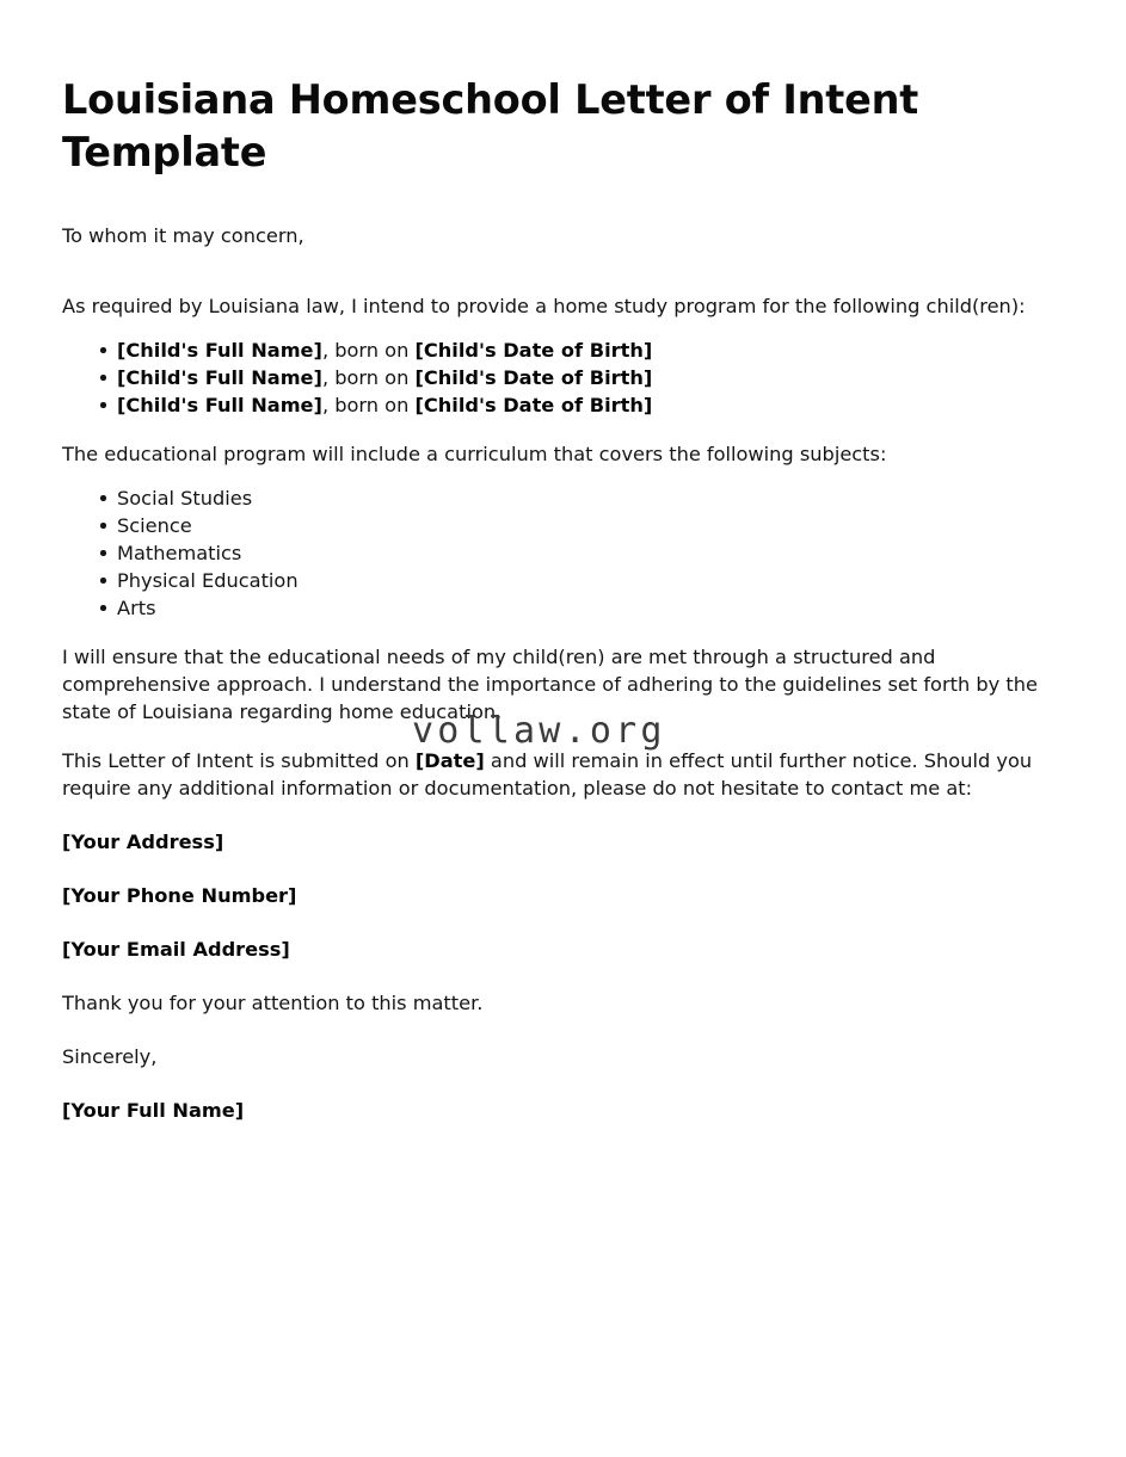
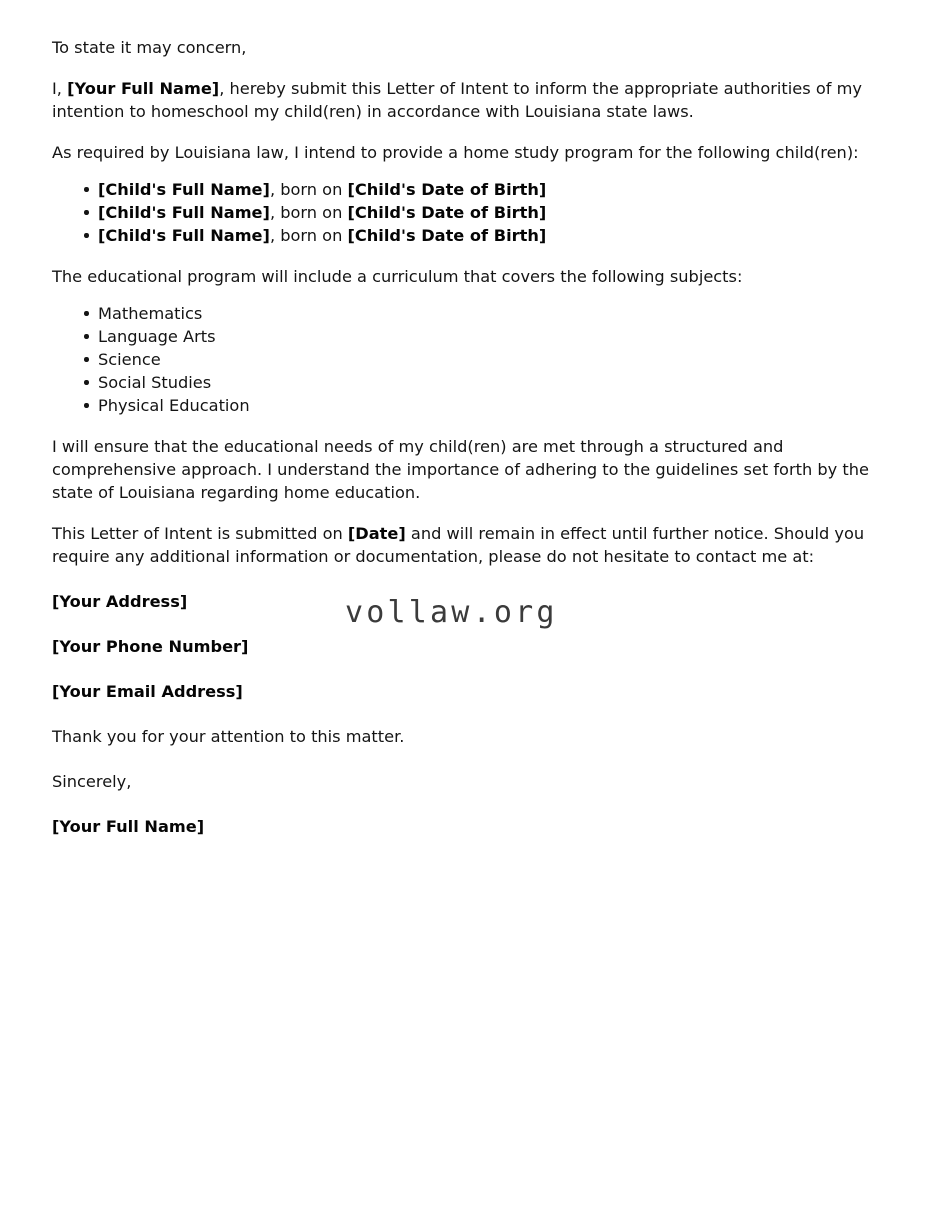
- Louisiana Homeschool Letter of Intent Template
- To whom it may concern,
+ To state it may concern,
+ I, [Your Full Name], hereby submit this Letter of Intent to inform the appropriate authorities of my intention to homeschool my child(ren) in accordance with Louisiana state laws.
  As required by Louisiana law, I intend to provide a home study program for the following child(ren):
  [Child's Full Name], born on [Child's Date of Birth]
  [Child's Full Name], born on [Child's Date of Birth]
  [Child's Full Name], born on [Child's Date of Birth]
  The educational program will include a curriculum that covers the following subjects:
- Social Studies
+ Mathematics
+ Language Arts
  Science
- Mathematics
+ Social Studies
  Physical Education
- Arts
  I will ensure that the educational needs of my child(ren) are met through a structured and comprehensive approach. I understand the importance of adhering to the guidelines set forth by the state of Louisiana regarding home education.
  This Letter of Intent is submitted on [Date] and will remain in effect until further notice. Should you require any additional information or documentation, please do not hesitate to contact me at:
  [Your Address]
  [Your Phone Number]
  [Your Email Address]
  Thank you for your attention to this matter.
  Sincerely,
  [Your Full Name]
  vollaw.org
